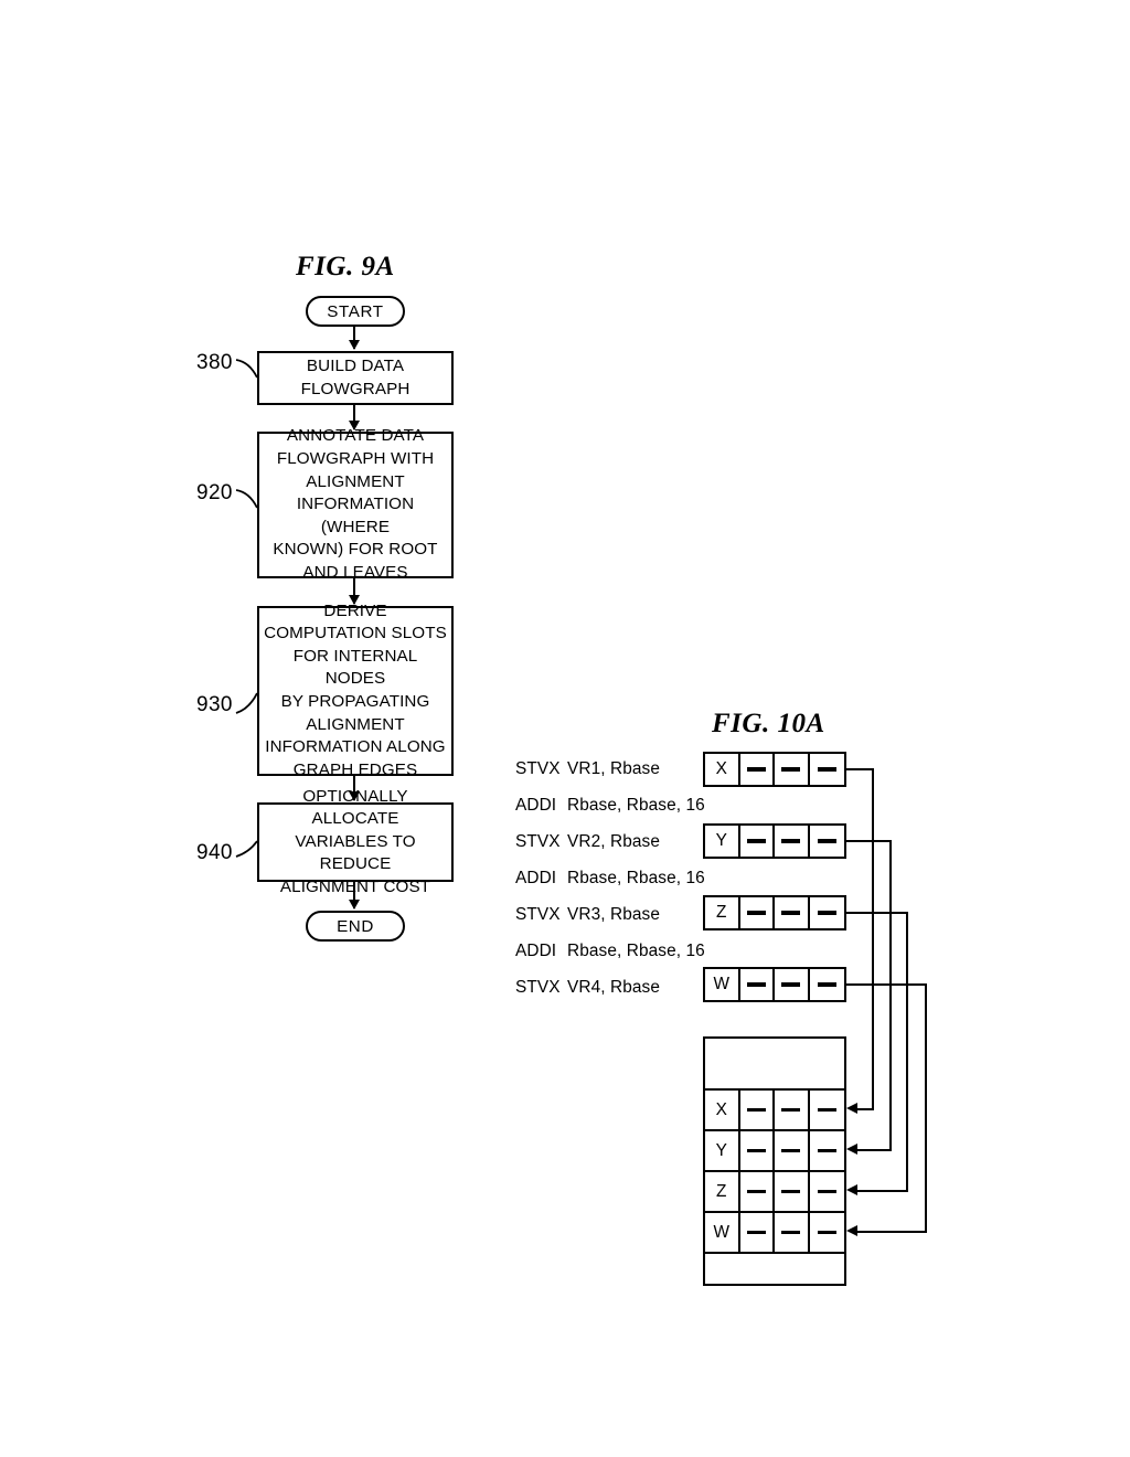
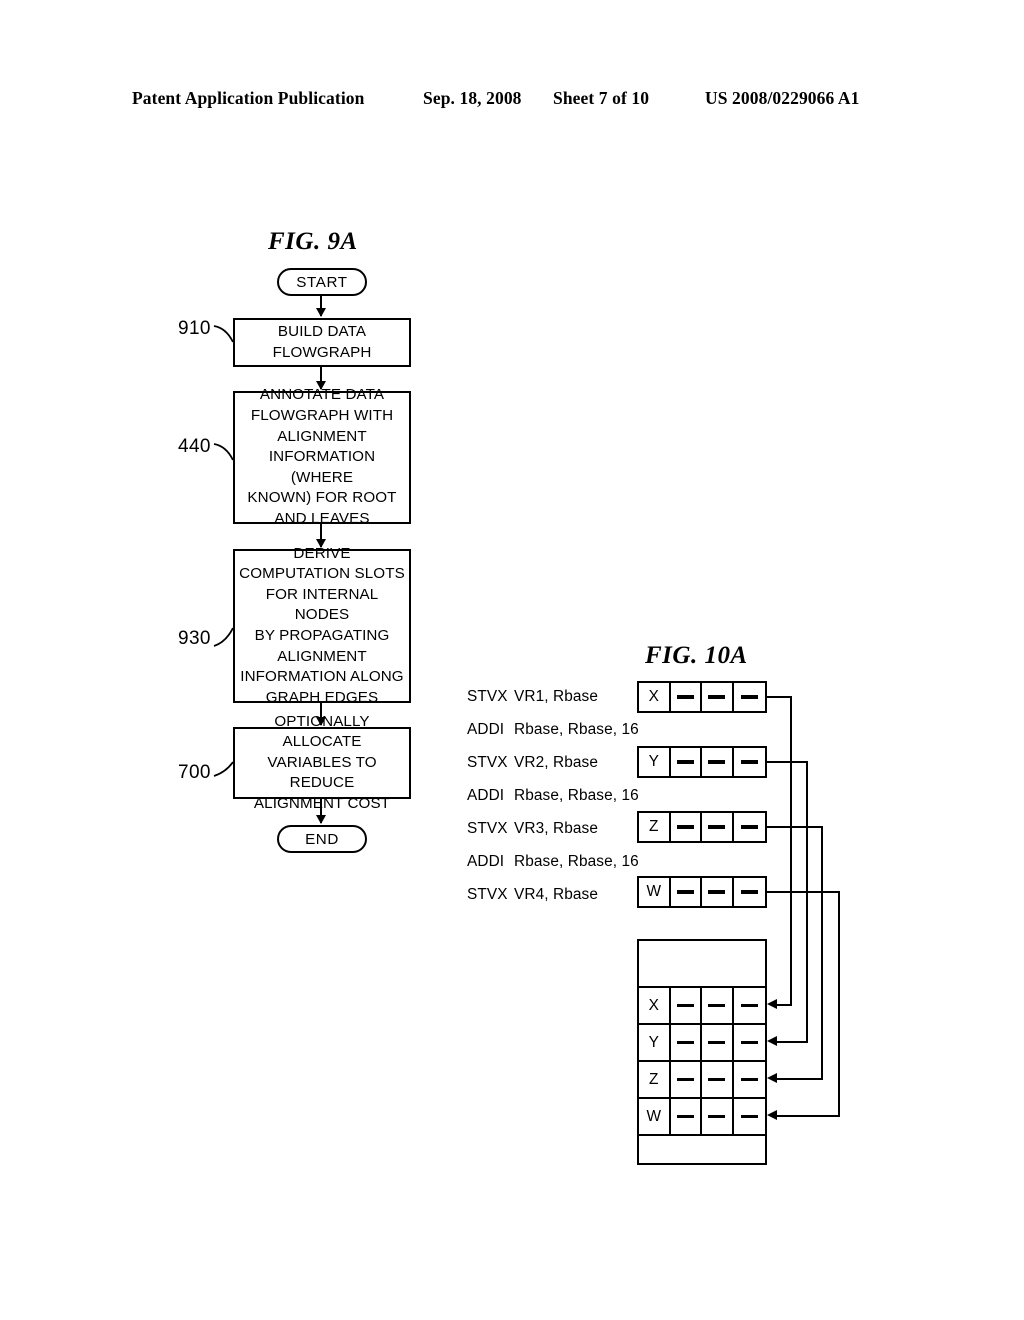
+ Patent Application Publication
+ Sep. 18, 2008
+ Sheet 7 of 10
+ US 2008/0229066 A1
  FIG. 9A
  START
  BUILD DATA FLOWGRAPH
- 380
+ 910
  ANNOTATE DATA
  FLOWGRAPH WITH
  ALIGNMENT
  INFORMATION (WHERE
  KNOWN) FOR ROOT
  AND LEAVES
- 920
+ 440
  DERIVE
  COMPUTATION SLOTS
  FOR INTERNAL NODES
  BY PROPAGATING
  ALIGNMENT
  INFORMATION ALONG
  GRAPH EDGES
  930
  OPTIONALLY ALLOCATE
  VARIABLES TO REDUCE
  ALIGNMENT COST
- 940
+ 700
  END
  FIG. 10A
  STVX
  VR1, Rbase
  ADDI
  Rbase, Rbase, 16
  STVX
  VR2, Rbase
  ADDI
  Rbase, Rbase, 16
  STVX
  VR3, Rbase
  ADDI
  Rbase, Rbase, 16
  STVX
  VR4, Rbase
  X
  Y
  Z
  W
  X
  Y
  Z
  W
